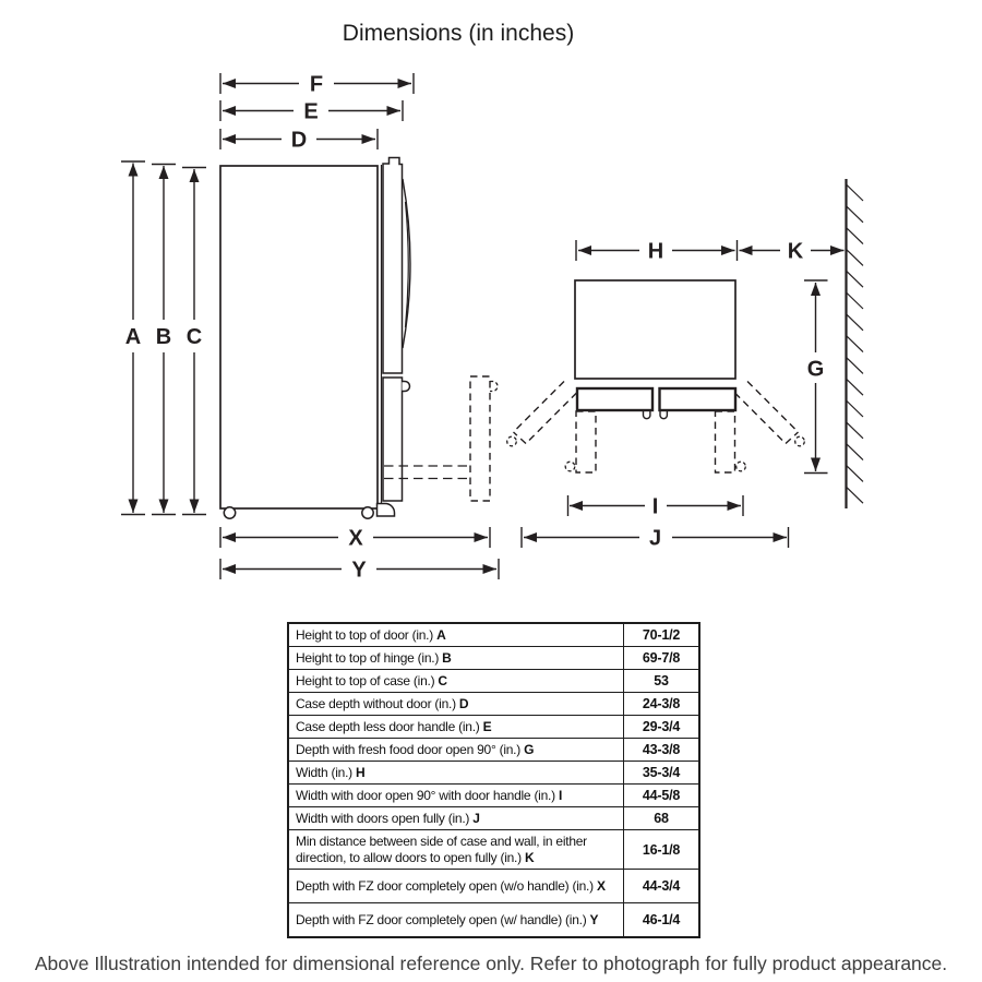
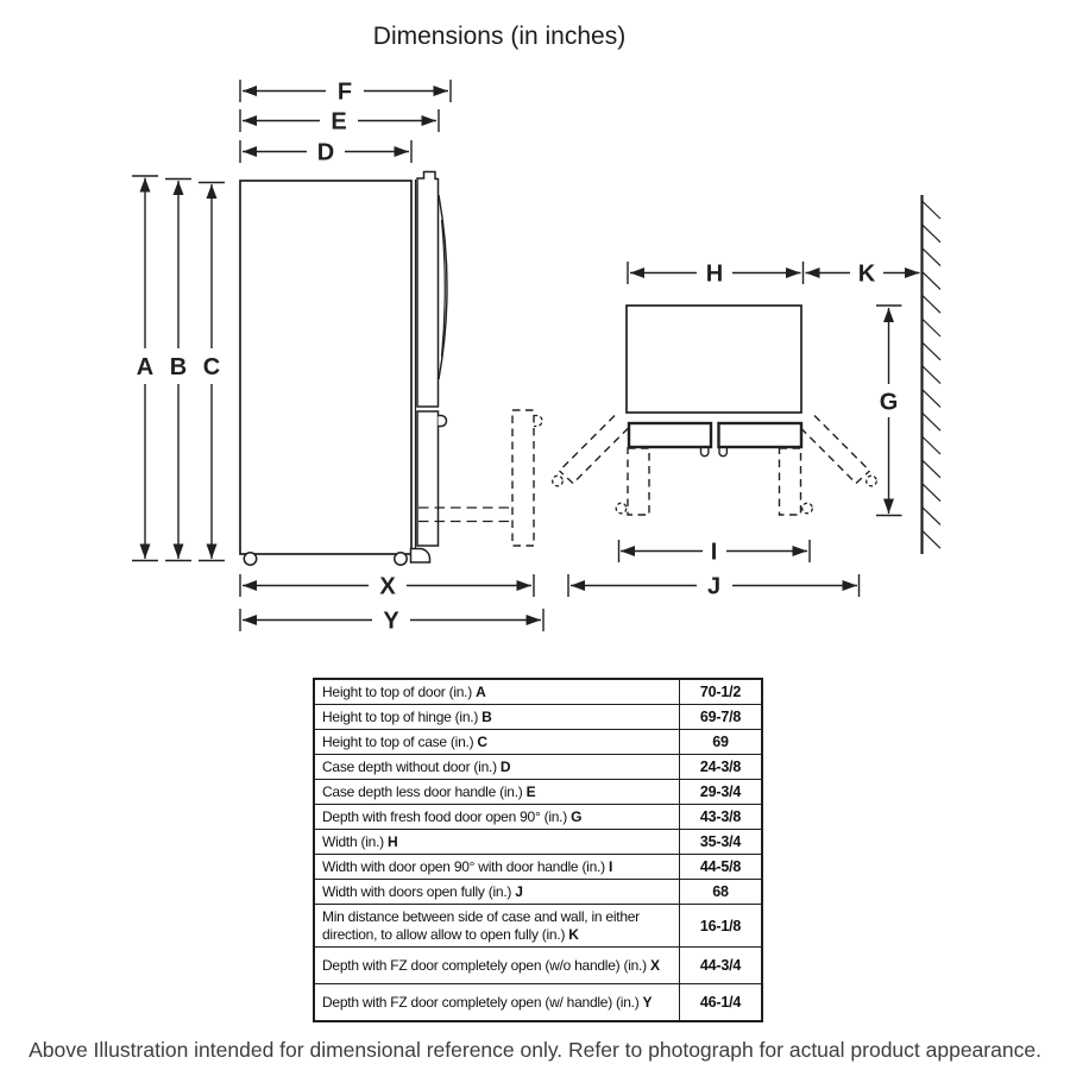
  Dimensions (in inches)
  F
  E
  D
  A
  B
  C
  X
  Y
  H
  K
  G
  I
  J
  Height to top of door (in.) A	70-1/2
  Height to top of hinge (in.) B	69-7/8
- Height to top of case (in.) C	53
+ Height to top of case (in.) C	69
  Case depth without door (in.) D	24-3/8
  Case depth less door handle (in.) E	29-3/4
  Depth with fresh food door open 90° (in.) G	43-3/8
  Width (in.) H	35-3/4
  Width with door open 90° with door handle (in.) I	44-5/8
  Width with doors open fully (in.) J	68
- Min distance between side of case and wall, in either direction, to allow doors to open fully (in.) K	16-1/8
+ Min distance between side of case and wall, in either direction, to allow allow to open fully (in.) K	16-1/8
  Depth with FZ door completely open (w/o handle) (in.) X	44-3/4
  Depth with FZ door completely open (w/ handle) (in.) Y	46-1/4
- Above Illustration intended for dimensional reference only. Refer to photograph for fully product appearance.
+ Above Illustration intended for dimensional reference only. Refer to photograph for actual product appearance.
